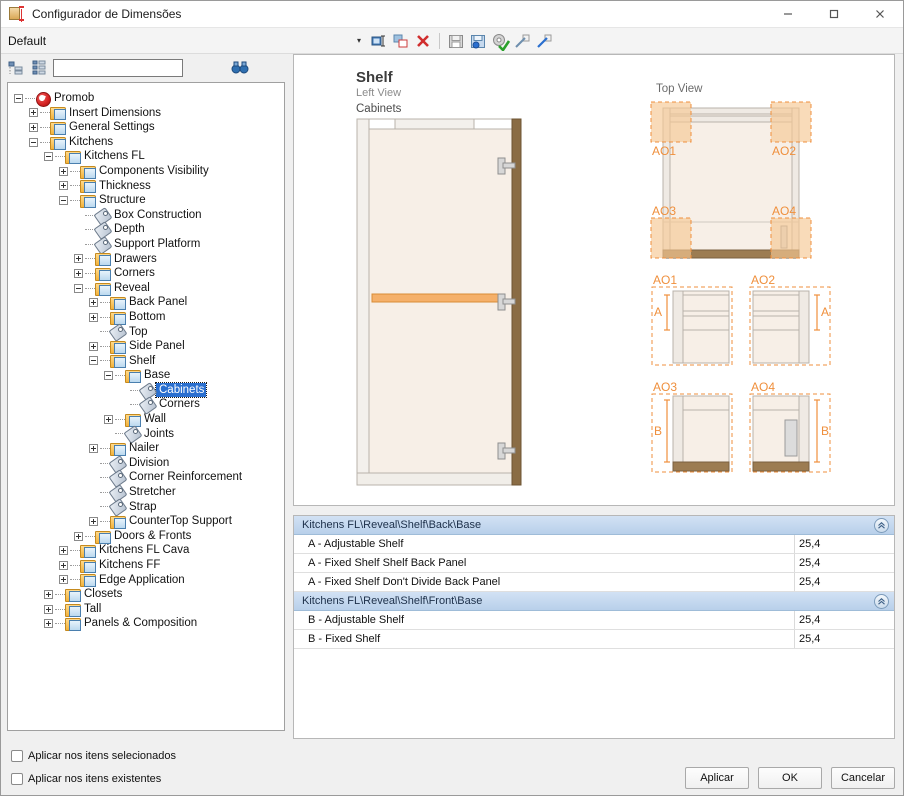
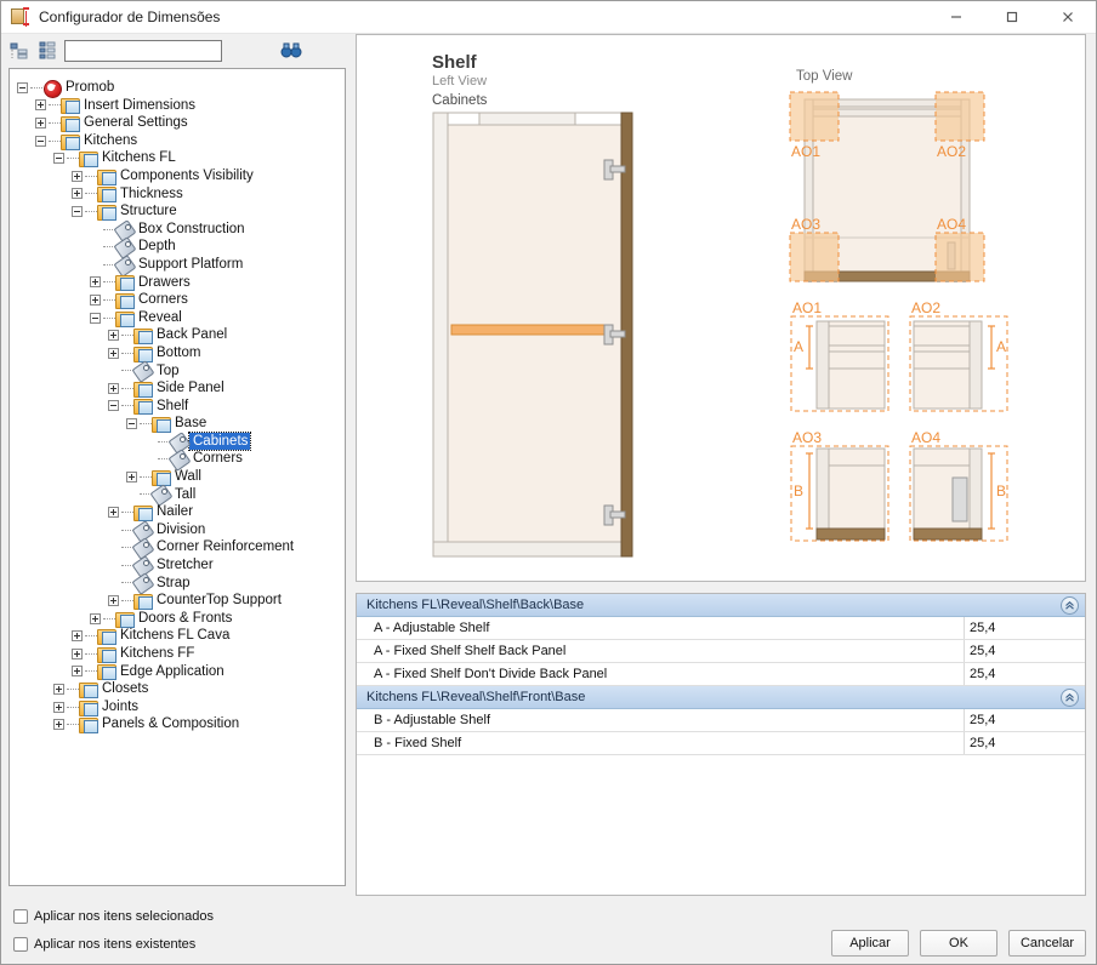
  Configurador de Dimensões
- Default
- ▾
  Promob
  Insert Dimensions
  General Settings
  Kitchens
  Kitchens FL
  Components Visibility
  Thickness
  Structure
  Box Construction
  Depth
  Support Platform
  Drawers
  Corners
  Reveal
  Back Panel
  Bottom
  Top
  Side Panel
  Shelf
  Base
  Cabinets
  Corners
  Wall
- Joints
+ Tall
  Nailer
  Division
  Corner Reinforcement
  Stretcher
  Strap
  CounterTop Support
  Doors & Fronts
  Kitchens FL Cava
  Kitchens FF
  Edge Application
  Closets
- Tall
+ Joints
  Panels & Composition
  Shelf
  Left View
  Cabinets
  Top View
  AO1
  AO2
  AO3
  AO4
  AO1
  A
  AO2
  A
  AO3
  B
  AO4
  B
  Kitchens FL\Reveal\Shelf\Back\Base
  A - Adjustable Shelf
  25,4
  A - Fixed Shelf Shelf Back Panel
  25,4
  A - Fixed Shelf Don't Divide Back Panel
  25,4
  Kitchens FL\Reveal\Shelf\Front\Base
  B - Adjustable Shelf
  25,4
  B - Fixed Shelf
  25,4
  Aplicar nos itens selecionados
  Aplicar nos itens existentes
  Aplicar
  OK
  Cancelar
